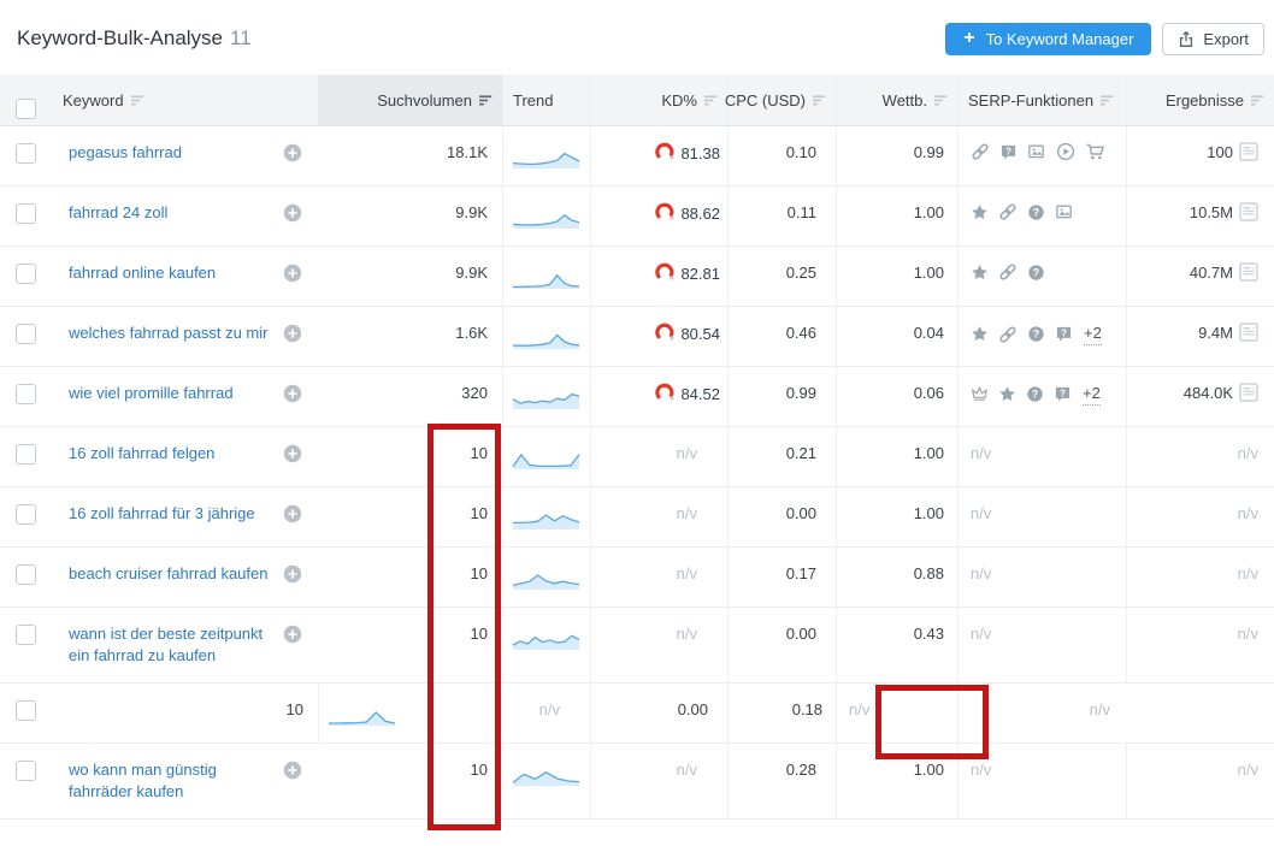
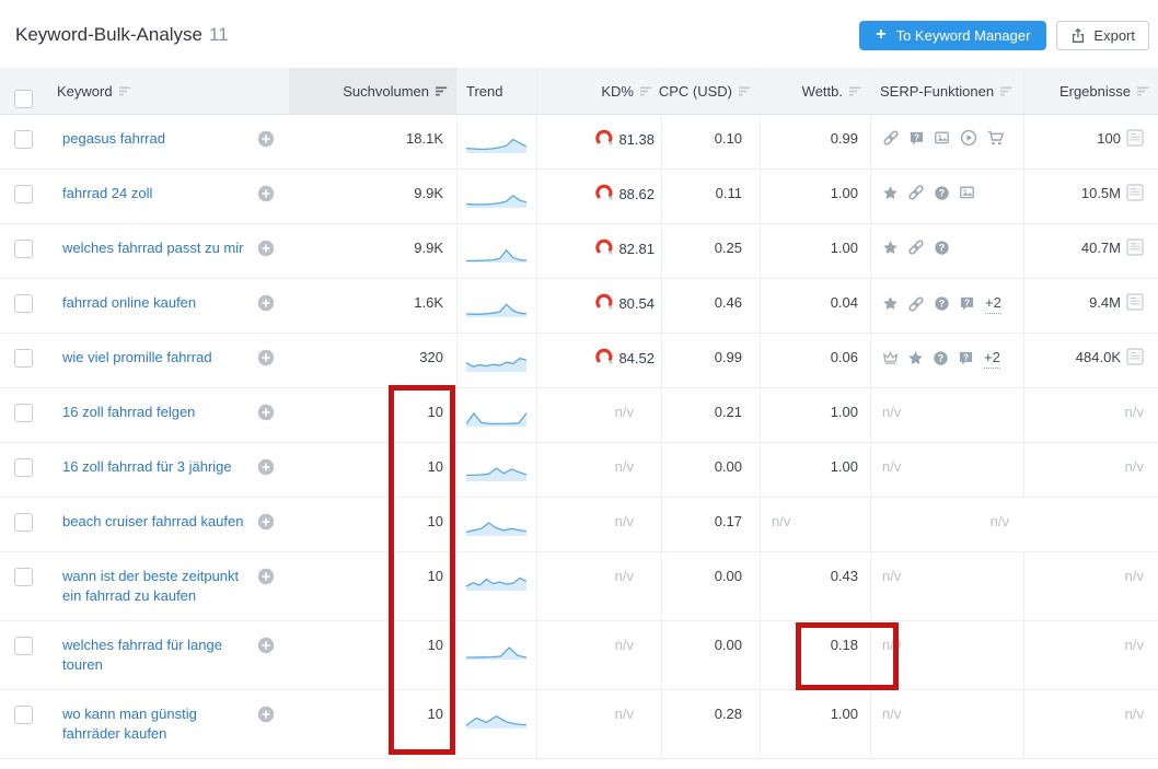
  Keyword-Bulk-Analyse 11
  +
  To Keyword Manager
  Export
  Keyword
  Suchvolumen
  Trend
  KD%
  CPC (USD)
  Wettb.
  SERP-Funktionen
  Ergebnisse
  pegasus fahrrad
  18.1K
  81.38
  0.10
  0.99
  ?
  100
  fahrrad 24 zoll
  9.9K
  88.62
  0.11
  1.00
  ?
  10.5M
- fahrrad online kaufen
+ welches fahrrad passt zu mir
  9.9K
  82.81
  0.25
  1.00
  ?
  40.7M
- welches fahrrad passt zu mir
+ fahrrad online kaufen
  1.6K
  80.54
  0.46
  0.04
  ?
  ?
  +2
  9.4M
  wie viel promille fahrrad
  320
  84.52
  0.99
  0.06
  ?
  ?
  +2
  484.0K
  16 zoll fahrrad felgen
  10
  n/v
  0.21
  1.00
  n/v
  n/v
  16 zoll fahrrad für 3 jährige
  10
  n/v
  0.00
  1.00
  n/v
  n/v
  beach cruiser fahrrad kaufen
  10
  n/v
  0.17
- 0.88
  n/v
  n/v
  wann ist der beste zeitpunkt ein fahrrad zu kaufen
  10
  n/v
  0.00
  0.43
  n/v
  n/v
+ welches fahrrad für lange touren
  10
  n/v
  0.00
  0.18
  n/v
  n/v
  wo kann man günstig fahrräder kaufen
  10
  n/v
  0.28
  1.00
  n/v
  n/v
